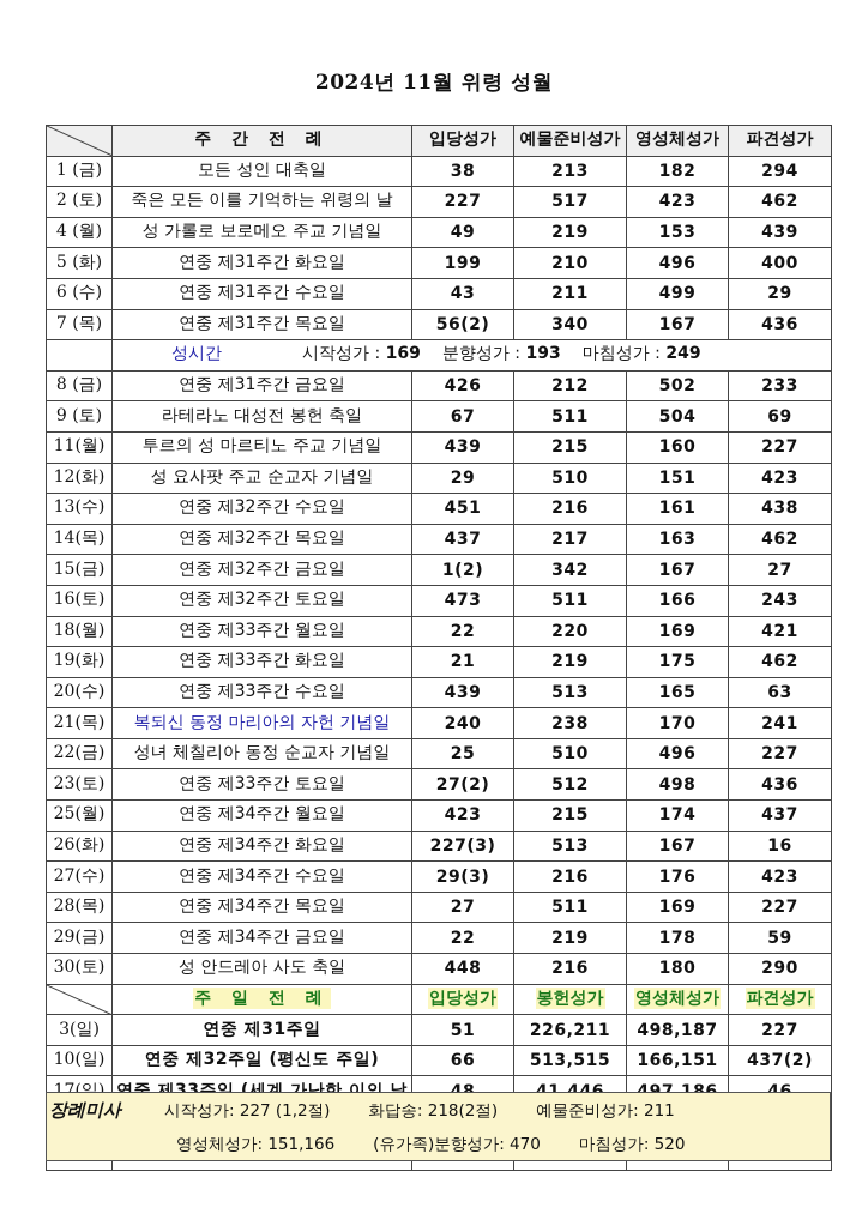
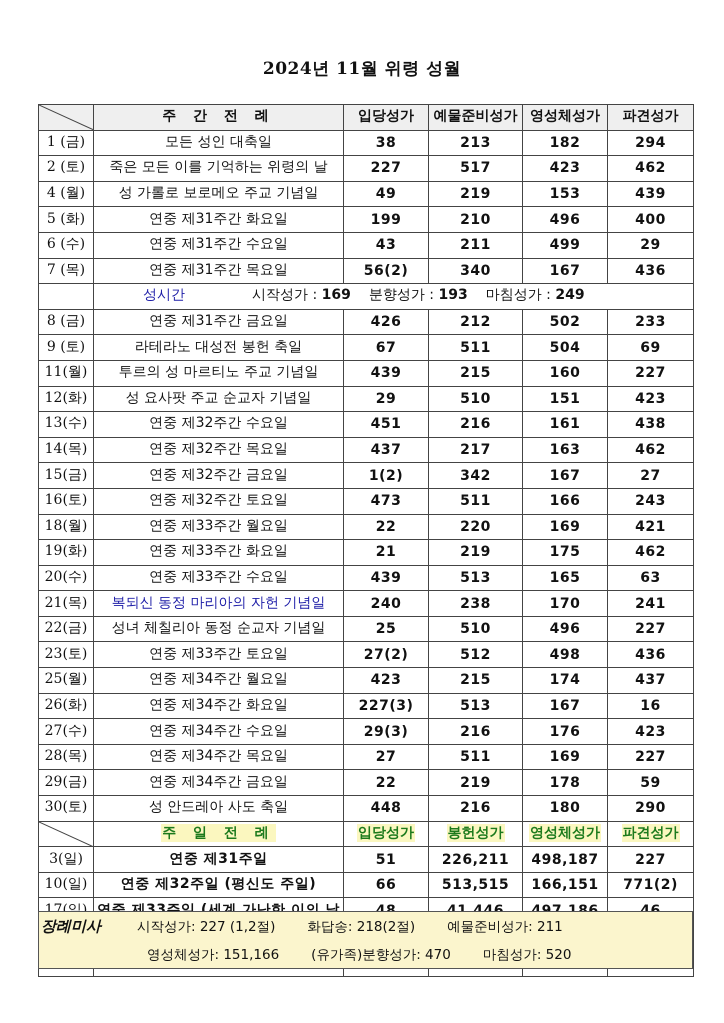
  2024년 11월 위령 성월
  	주 간 전 례	입당성가	예물준비성가	영성체성가	파견성가
  1 (금)	모든 성인 대축일	38	213	182	294
  2 (토)	죽은 모든 이를 기억하는 위령의 날	227	517	423	462
  4 (월)	성 가롤로 보로메오 주교 기념일	49	219	153	439
  5 (화)	연중 제31주간 화요일	199	210	496	400
  6 (수)	연중 제31주간 수요일	43	211	499	29
  7 (목)	연중 제31주간 목요일	56(2)	340	167	436
  	성시간 시작성가 : 169 분향성가 : 193 마침성가 : 249
  8 (금)	연중 제31주간 금요일	426	212	502	233
  9 (토)	라테라노 대성전 봉헌 축일	67	511	504	69
  11(월)	투르의 성 마르티노 주교 기념일	439	215	160	227
  12(화)	성 요사팟 주교 순교자 기념일	29	510	151	423
  13(수)	연중 제32주간 수요일	451	216	161	438
  14(목)	연중 제32주간 목요일	437	217	163	462
  15(금)	연중 제32주간 금요일	1(2)	342	167	27
  16(토)	연중 제32주간 토요일	473	511	166	243
  18(월)	연중 제33주간 월요일	22	220	169	421
  19(화)	연중 제33주간 화요일	21	219	175	462
  20(수)	연중 제33주간 수요일	439	513	165	63
  21(목)	복되신 동정 마리아의 자헌 기념일	240	238	170	241
  22(금)	성녀 체칠리아 동정 순교자 기념일	25	510	496	227
  23(토)	연중 제33주간 토요일	27(2)	512	498	436
  25(월)	연중 제34주간 월요일	423	215	174	437
  26(화)	연중 제34주간 화요일	227(3)	513	167	16
  27(수)	연중 제34주간 수요일	29(3)	216	176	423
  28(목)	연중 제34주간 목요일	27	511	169	227
  29(금)	연중 제34주간 금요일	22	219	178	59
  30(토)	성 안드레아 사도 축일	448	216	180	290
  	주 일 전 례	입당성가	봉헌성가	영성체성가	파견성가
  3(일)	연중 제31주일	51	226,211	498,187	227
- 10(일)	연중 제32주일 (평신도 주일)	66	513,515	166,151	437(2)
+ 10(일)	연중 제32주일 (평신도 주일)	66	513,515	166,151	771(2)
  장례미사
  시작성가: 227 (1,2절)
  화답송: 218(2절)
  예물준비성가: 211
  영성체성가: 151,166
  (유가족)분향성가: 470
  마침성가: 520
